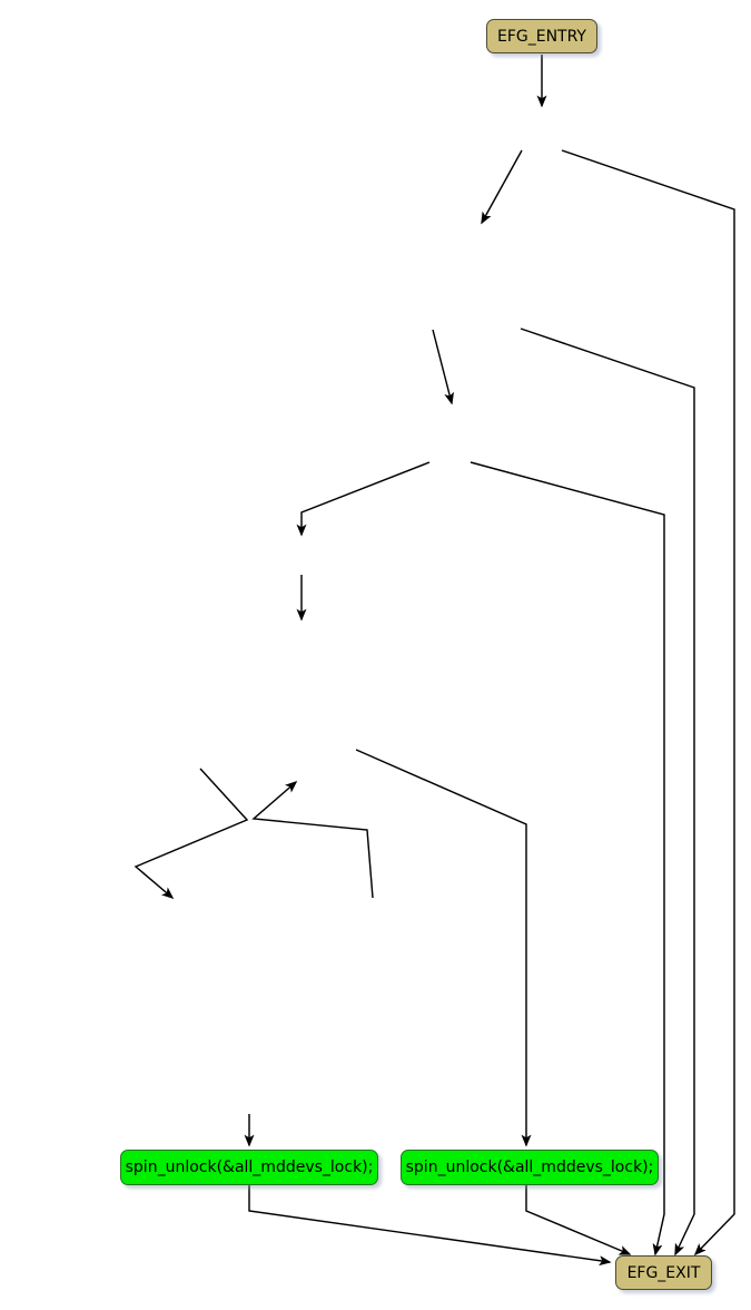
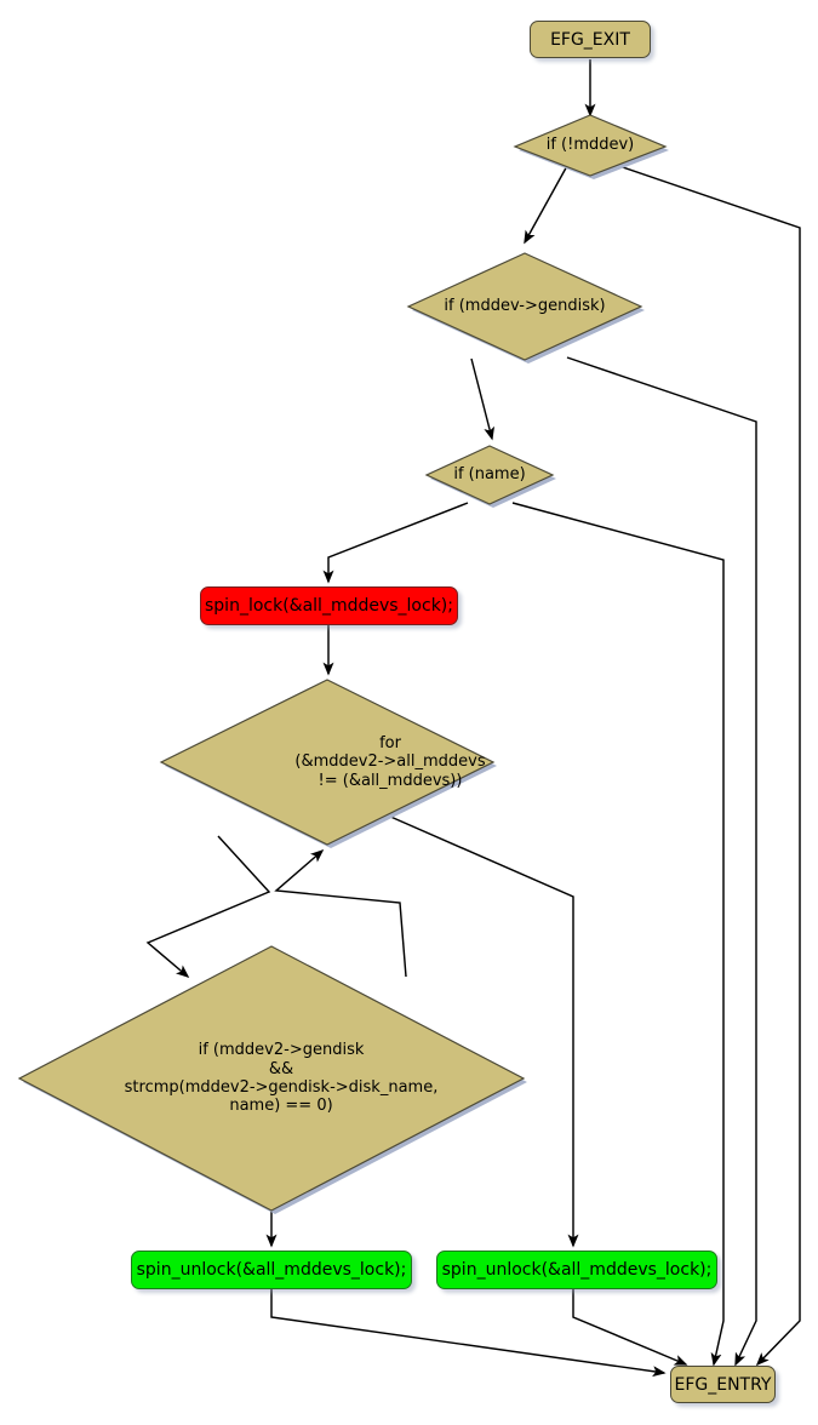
- EFG_ENTRY
+ EFG_EXIT
+ if (!mddev)
+ if (mddev->gendisk)
+ if (name)
+ spin_lock(&all_mddevs_lock);
+ for
+ (&mddev2->all_mddevs
+ != (&all_mddevs))
+ if (mddev2->gendisk
+ &&
+ strcmp(mddev2->gendisk->disk_name,
+ name) == 0)
  spin_unlock(&all_mddevs_lock);
  spin_unlock(&all_mddevs_lock);
- EFG_EXIT
+ EFG_ENTRY
